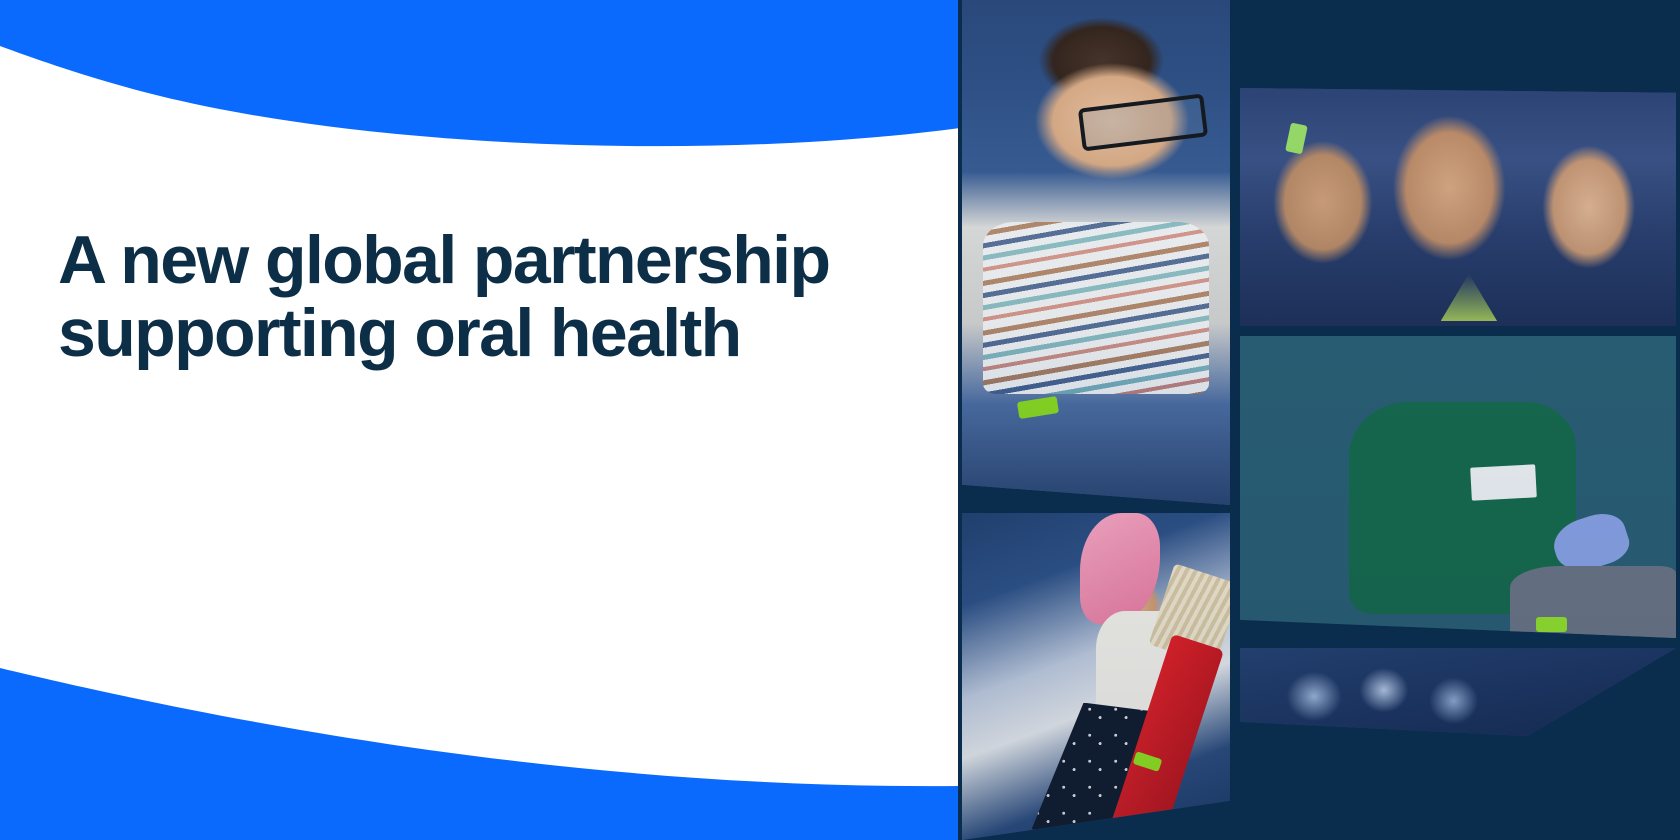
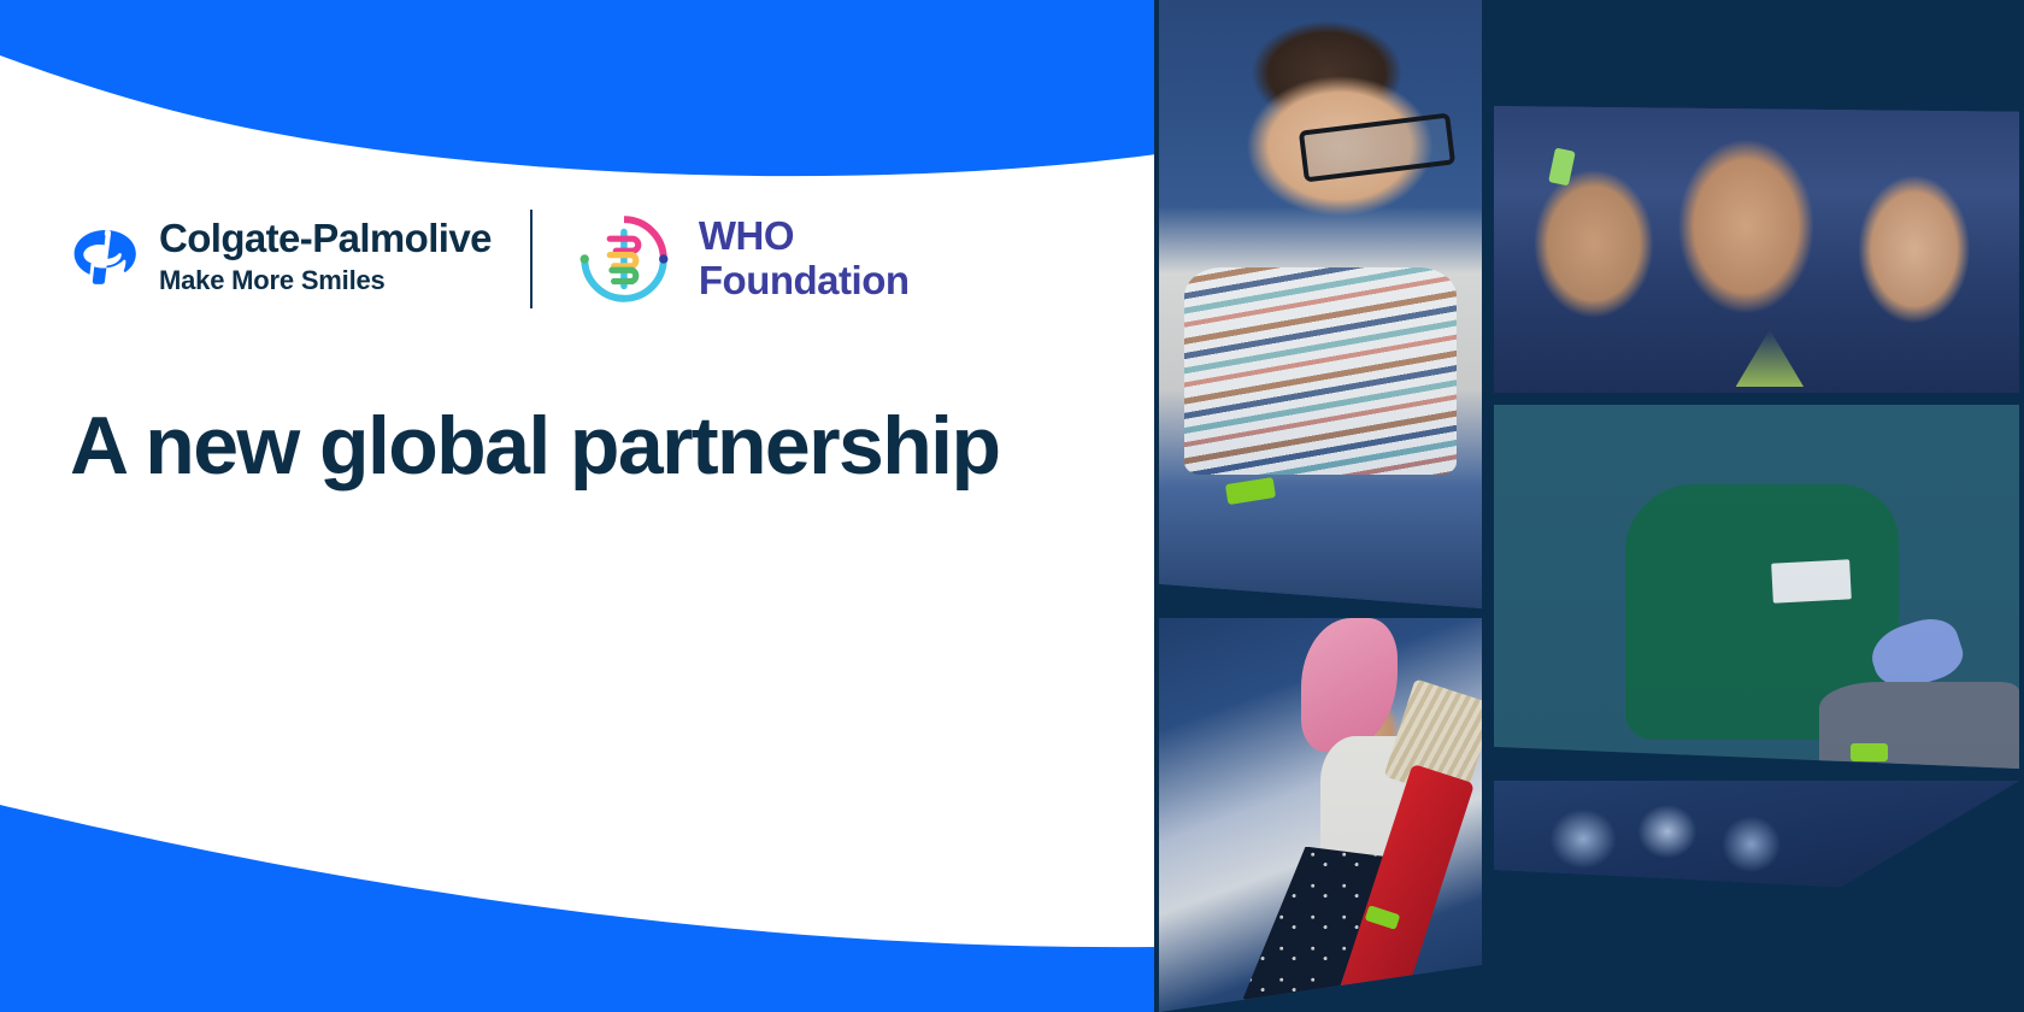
+ Colgate-Palmolive
+ Make More Smiles
+ WHO
+ Foundation
  A new global partnership
- supporting oral health
